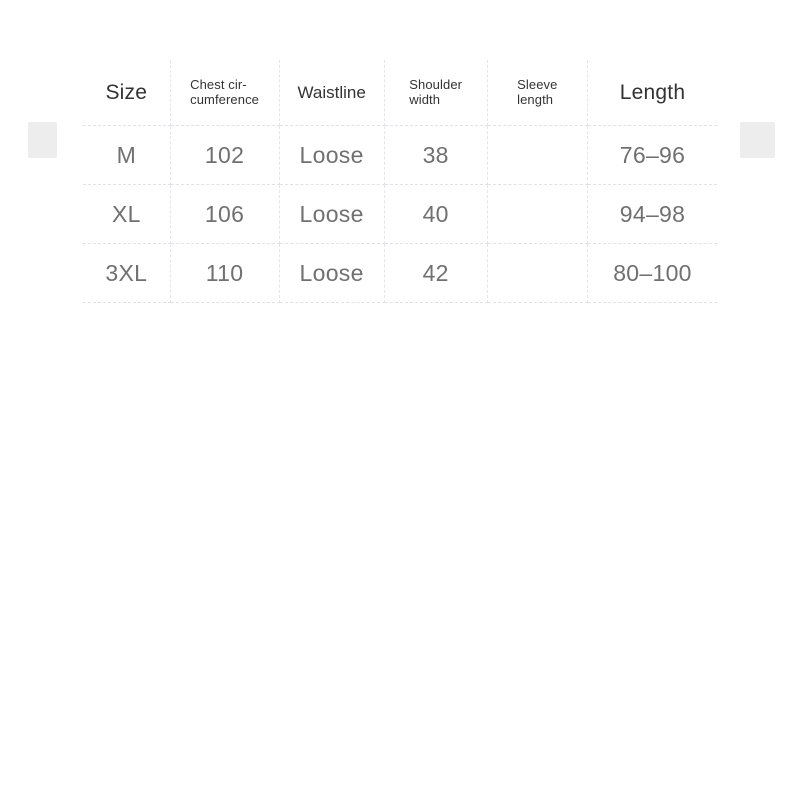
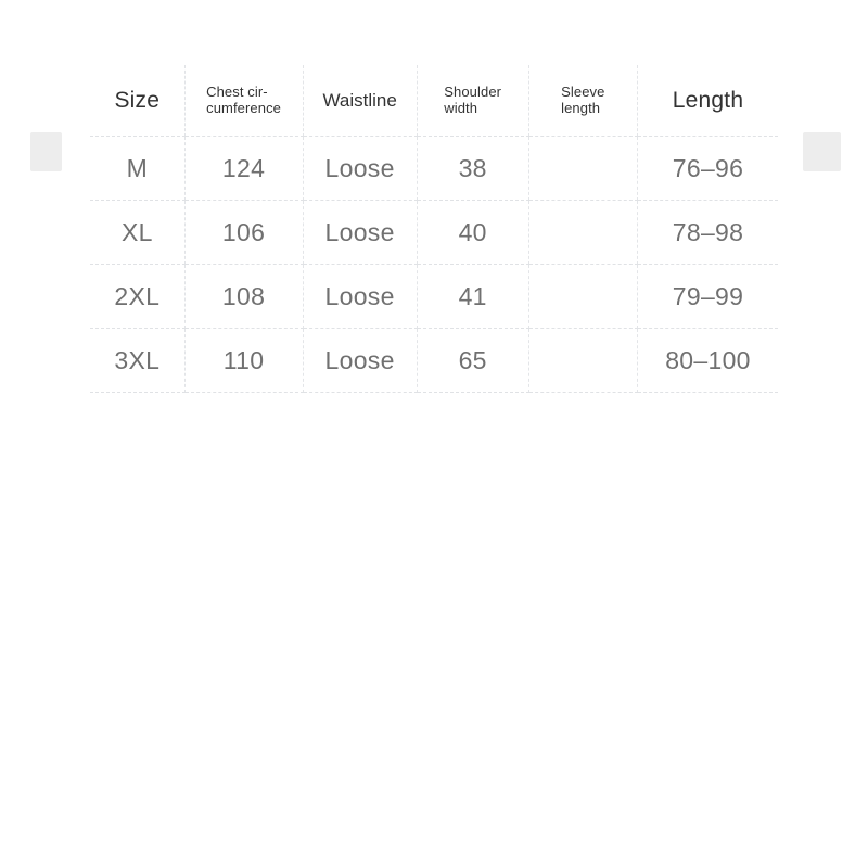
  Size	Chest cir- cumference	Waistline	Shoulder width	Sleeve length	Length
- M	102	Loose	38		76‒96
+ M	124	Loose	38		76‒96
- XL	106	Loose	40		94‒98
+ XL	106	Loose	40		78‒98
+ 2XL	108	Loose	41		79‒99
- 3XL	110	Loose	42		80‒100
+ 3XL	110	Loose	65		80‒100
